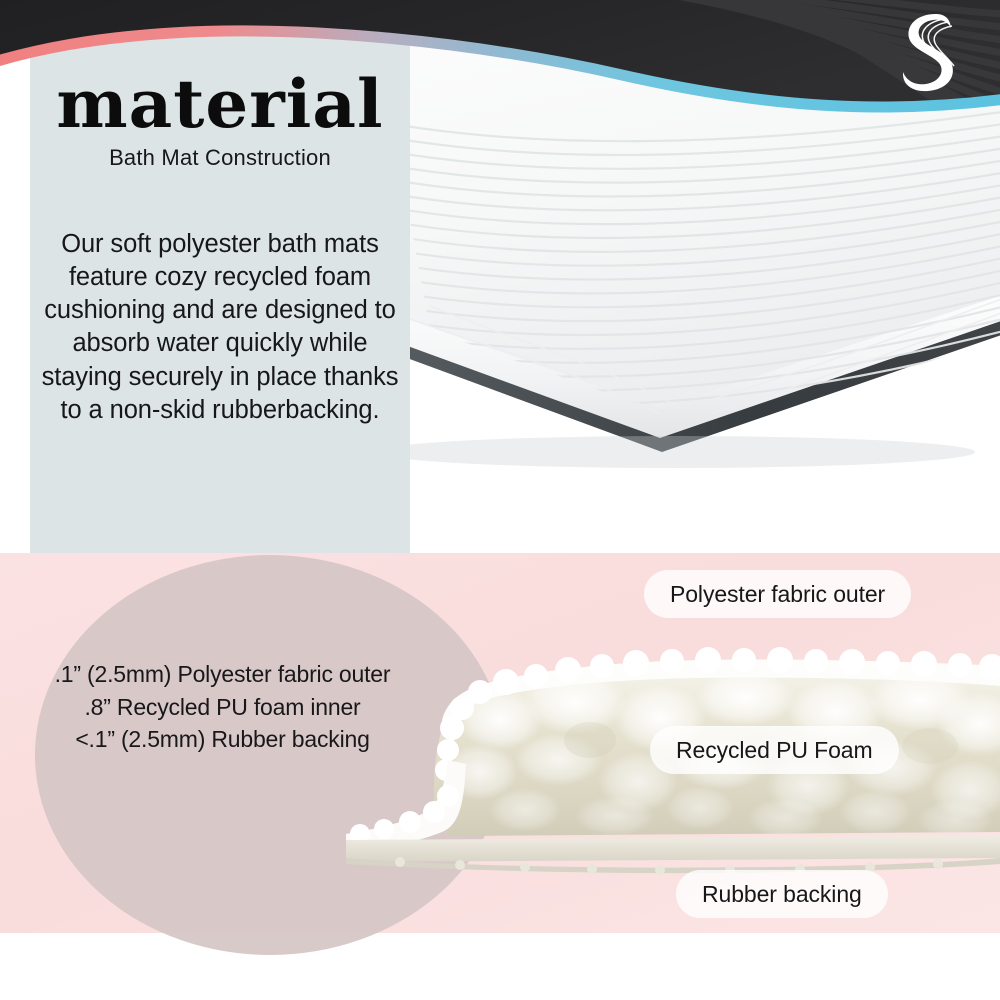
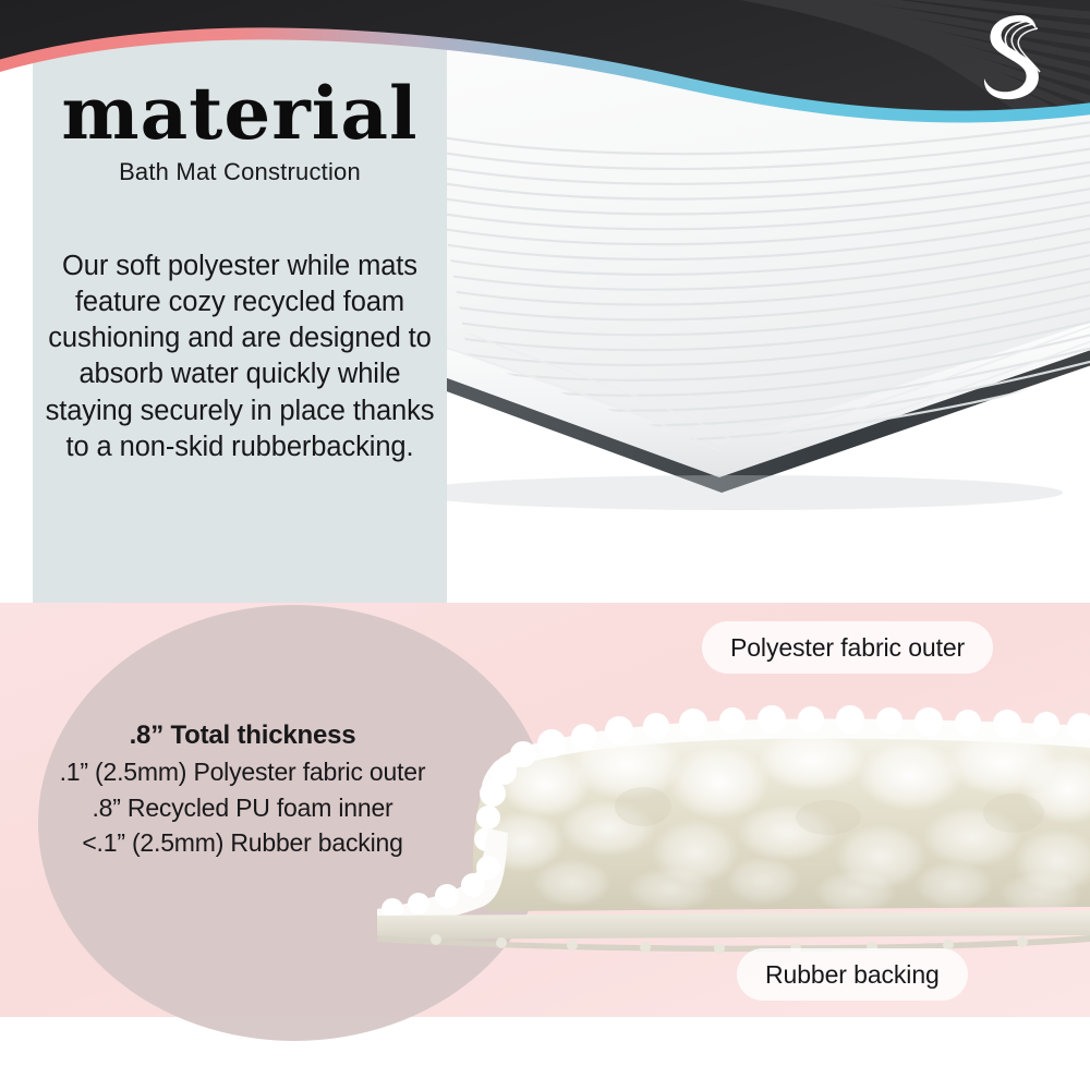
  material
  Bath Mat Construction
- Our soft polyester bath mats feature cozy recycled foam cushioning and are designed to absorb water quickly while staying securely in place thanks to a non-skid rubberbacking.
+ Our soft polyester while mats feature cozy recycled foam cushioning and are designed to absorb water quickly while staying securely in place thanks to a non-skid rubberbacking.
+ .8” Total thickness
  .1” (2.5mm) Polyester fabric outer
  .8” Recycled PU foam inner
  <.1” (2.5mm) Rubber backing
  Polyester fabric outer
- Recycled PU Foam
  Rubber backing
